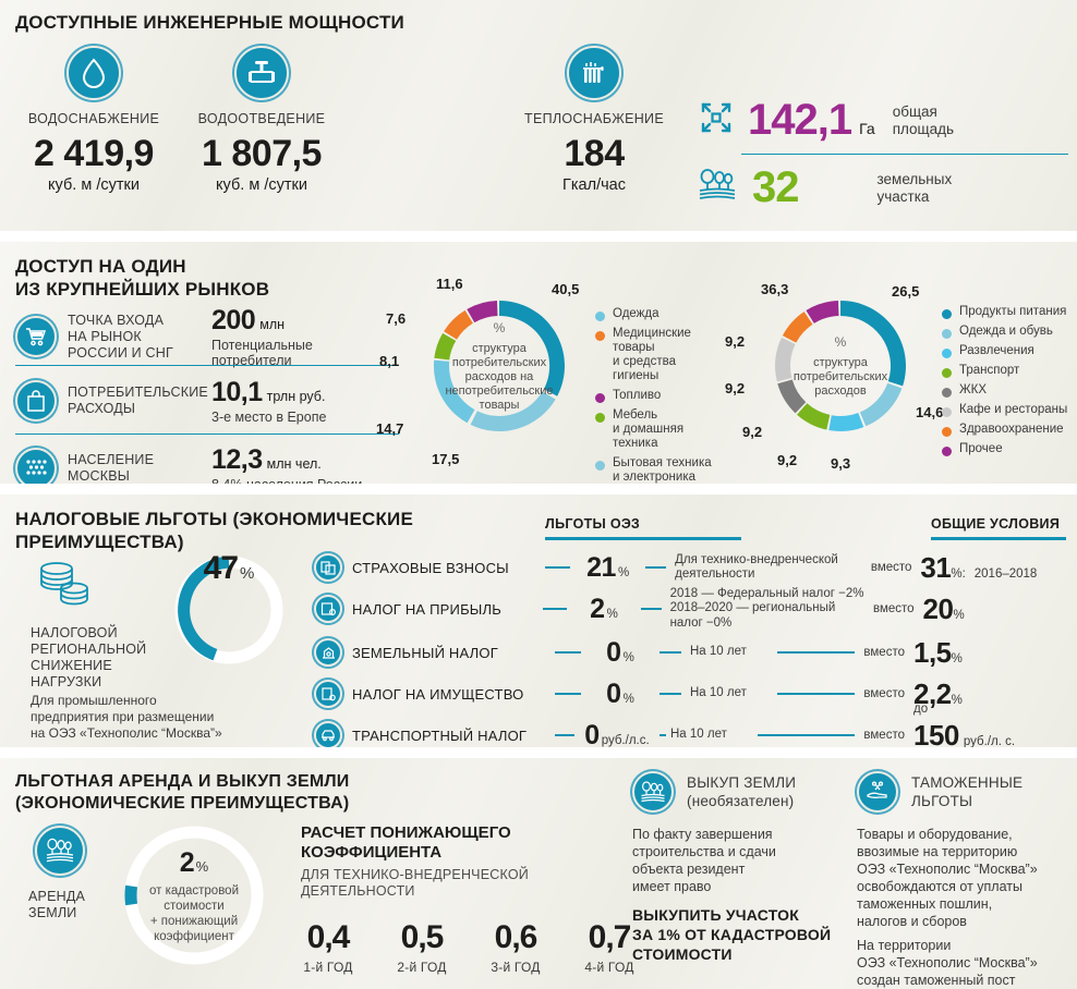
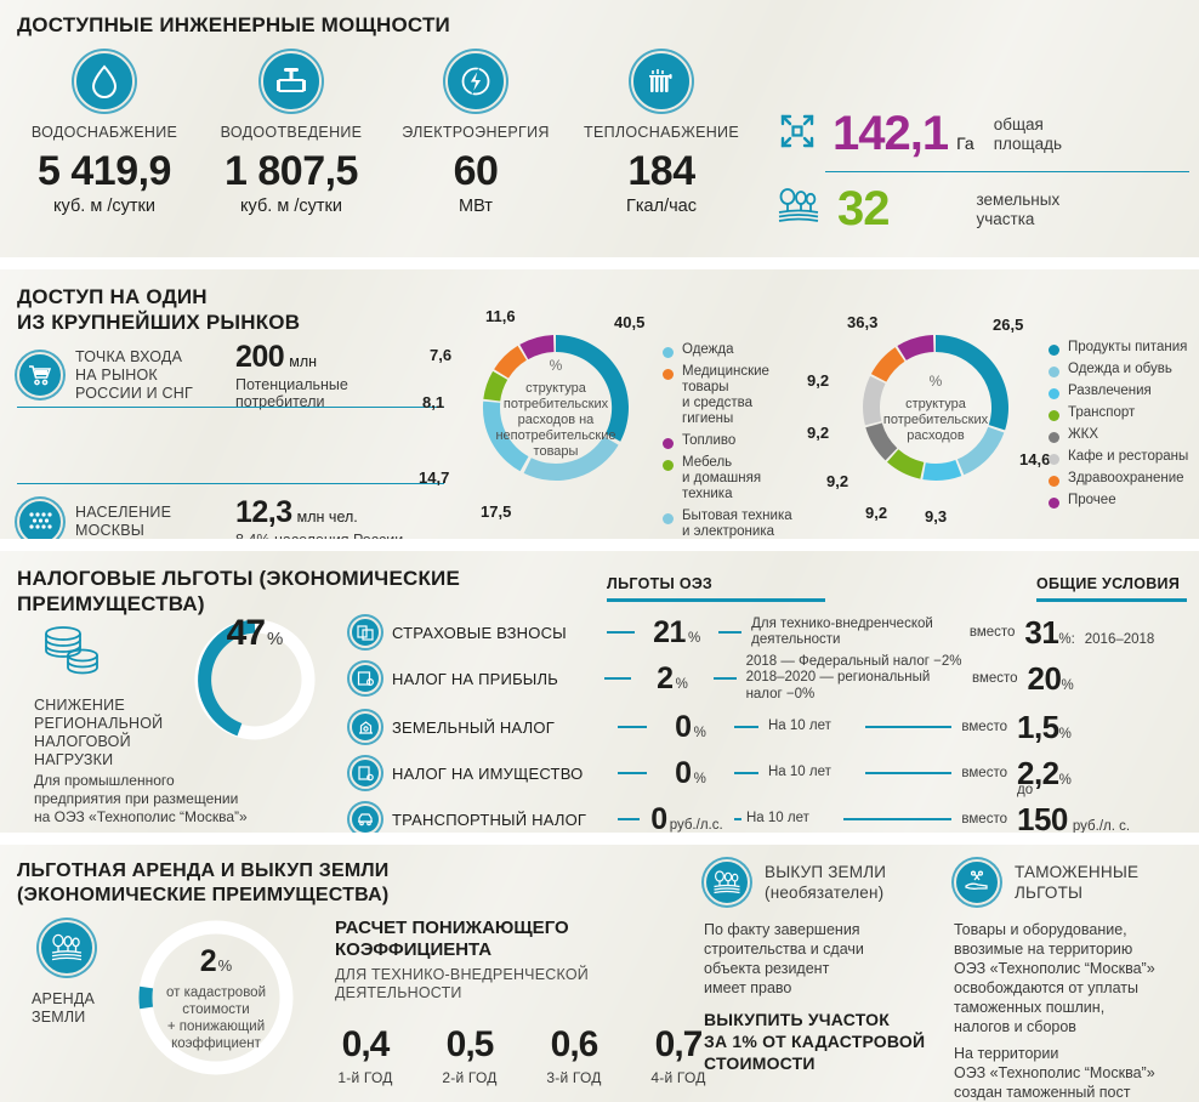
  ДОСТУПНЫЕ ИНЖЕНЕРНЫЕ МОЩНОСТИ
  ВОДОСНАБЖЕНИЕ
- 2 419,9
+ 5 419,9
  куб. м /сутки
  ВОДООТВЕДЕНИЕ
  1 807,5
  куб. м /сутки
+ ЭЛЕКТРОЭНЕРГИЯ
+ 60
+ МВт
  ТЕПЛОСНАБЖЕНИЕ
  184
  Гкал/час
  142,1
  Га
  общая
  площадь
  32
  земельных
  участка
  ДОСТУП НА ОДИН
  ИЗ КРУПНЕЙШИХ РЫНКОВ
  ТОЧКА ВХОДА
  НА РЫНОК
  РОССИИ И СНГ
  200 млн
  Потенциальные
  потребители
- ПОТРЕБИТЕЛЬСКИЕ
- РАСХОДЫ
- 10,1 трлн руб.
- 3-е место в Еропе
  НАСЕЛЕНИЕ
  МОСКВЫ
  12,3 млн чел.
  %
  структура
  потребительских
  расходов на
  непотребительские
  товары
  40,5
  17,5
  14,7
  8,1
  7,6
  11,6
  Одежда
  Медицинские товары
  и средства гигиены
  Топливо
  Мебель
  и домашняя техника
  Бытовая техника
  и электроника
  %
  структура
  потребительских
  расходов
  26,5
  14,6
  9,3
  9,2
  9,2
  9,2
  9,2
  36,3
  Продукты питания
  Одежда и обувь
  Развлечения
  Транспорт
  ЖКХ
  Кафе и рестораны
  Здравоохранение
  Прочее
  НАЛОГОВЫЕ ЛЬГОТЫ (ЭКОНОМИЧЕСКИЕ
  ПРЕИМУЩЕСТВА)
  ЛЬГОТЫ ОЭЗ
  ОБЩИЕ УСЛОВИЯ
- НАЛОГОВОЙ
+ СНИЖЕНИЕ
  РЕГИОНАЛЬНОЙ
- СНИЖЕНИЕ
+ НАЛОГОВОЙ
  НАГРУЗКИ
  Для промышленного
  предприятия при размещении
  на ОЭЗ «Технополис “Москва”»
  47
  %
  СТРАХОВЫЕ ВЗНОСЫ
  21 %
  Для технико-внедренческой
  деятельности
  вместо
  31%: 2016–2018
  НАЛОГ НА ПРИБЫЛЬ
  2 %
  2018 — Федеральный налог −2%
  2018–2020 — региональный
  налог −0%
  вместо
  20%
  ЗЕМЕЛЬНЫЙ НАЛОГ
  0 %
  На 10 лет
  вместо
  1,5%
  НАЛОГ НА ИМУЩЕСТВО
  0 %
  На 10 лет
  вместо
  2,2%
  ТРАНСПОРТНЫЙ НАЛОГ
  0 руб./л.с.
  На 10 лет
  вместо
  до
  150 руб./л. с.
  ЛЬГОТНАЯ АРЕНДА И ВЫКУП ЗЕМЛИ
  (ЭКОНОМИЧЕСКИЕ ПРЕИМУЩЕСТВА)
  АРЕНДА
  ЗЕМЛИ
  2
  %
  от кадастровой
  стоимости
  + понижающий
  коэффициент
  РАСЧЕТ ПОНИЖАЮЩЕГО
  КОЭФФИЦИЕНТА
  ДЛЯ ТЕХНИКО-ВНЕДРЕНЧЕСКОЙ
  ДЕЯТЕЛЬНОСТИ
  0,4
  1-й ГОД
  0,5
  2-й ГОД
  0,6
  3-й ГОД
  0,7
  4-й ГОД
  ВЫКУП ЗЕМЛИ
  (необязателен)
  По факту завершения
  строительства и сдачи
  объекта резидент
  имеет право
  ВЫКУПИТЬ УЧАСТОК
  ЗА 1% ОТ КАДАСТРОВОЙ
  СТОИМОСТИ
  ТАМОЖЕННЫЕ
  ЛЬГОТЫ
  Товары и оборудование,
  ввозимые на территорию
  ОЭЗ «Технополис “Москва”»
  освобождаются от уплаты
  таможенных пошлин,
  налогов и сборов
  На территории
  ОЭЗ «Технополис “Москва”»
  создан таможенный пост
